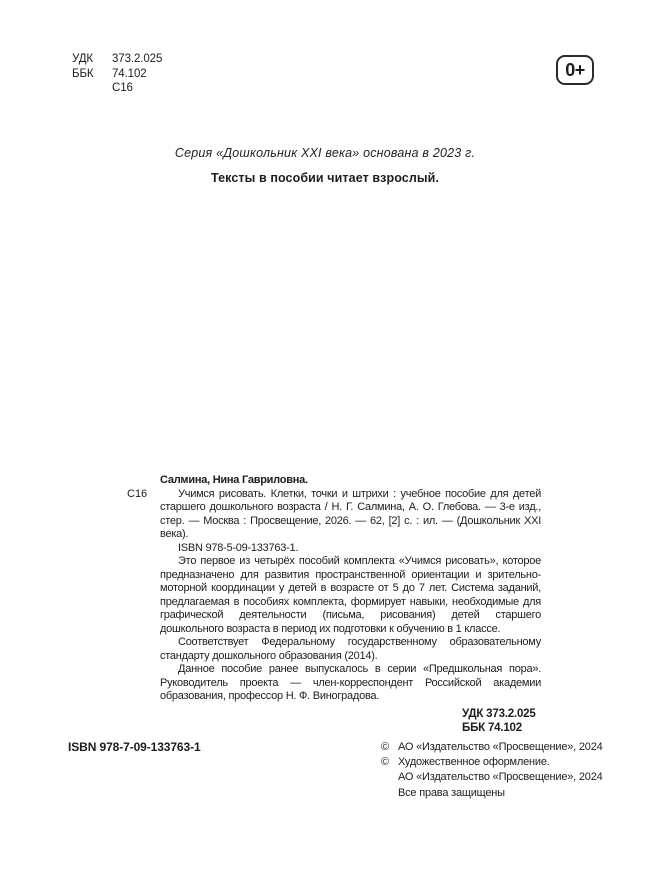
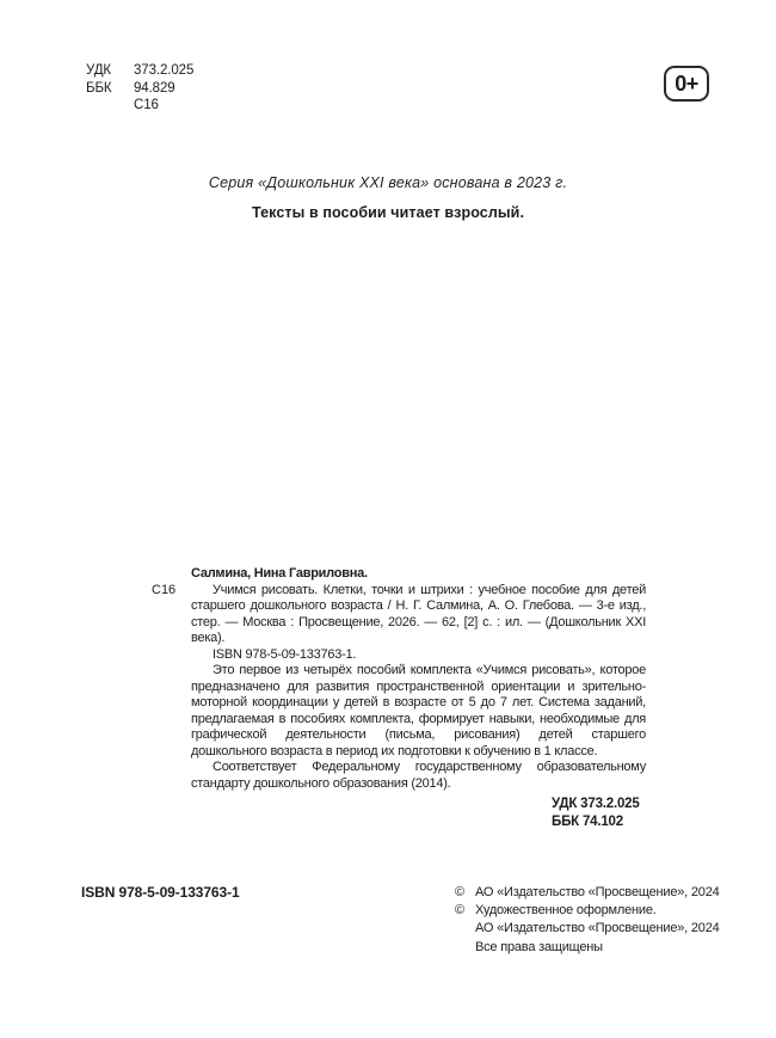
  УДК
  373.2.025
  ББК
- 74.102
+ 94.829
  С16
  0+
  Серия «Дошкольник XXI века» основана в 2023 г.
  Тексты в пособии читает взрослый.
  Салмина, Нина Гавриловна.
  С16
  Учимся рисовать. Клетки, точки и штрихи : учебное пособие для детей старшего дошкольного возраста / Н. Г. Салмина, А. О. Глебова. — 3-е изд., стер. — Москва : Просвещение, 2026. — 62, [2] с. : ил. — (Дошкольник XXI века).
  ISBN 978-5-09-133763-1.
  Это первое из четырёх пособий комплекта «Учимся рисовать», которое предназначено для развития пространственной ориентации и зрительно-моторной координации у детей в возрасте от 5 до 7 лет. Система заданий, предлагаемая в пособиях комплекта, формирует навыки, необходимые для графической деятельности (письма, рисования) детей старшего дошкольного возраста в период их подготовки к обучению в 1 классе.
  Соответствует Федеральному государственному образовательному стандарту дошкольного образования (2014).
- Данное пособие ранее выпускалось в серии «Предшкольная пора». Руководитель проекта — член-корреспондент Российской академии образования, профессор Н. Ф. Виноградова.
  УДК 373.2.025
  ББК 74.102
- ISBN 978-7-09-133763-1
+ ISBN 978-5-09-133763-1
  ©
  АО «Издательство «Просвещение», 2024
  ©
  Художественное оформление.
  АО «Издательство «Просвещение», 2024
  Все права защищены
